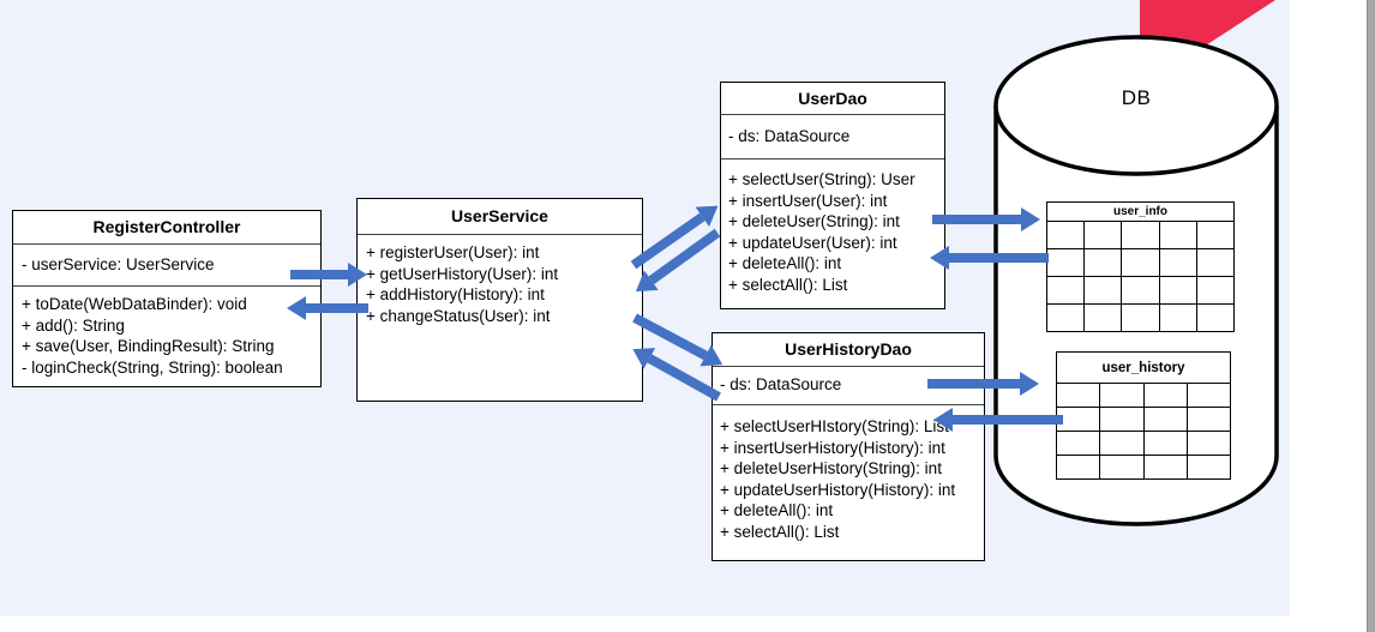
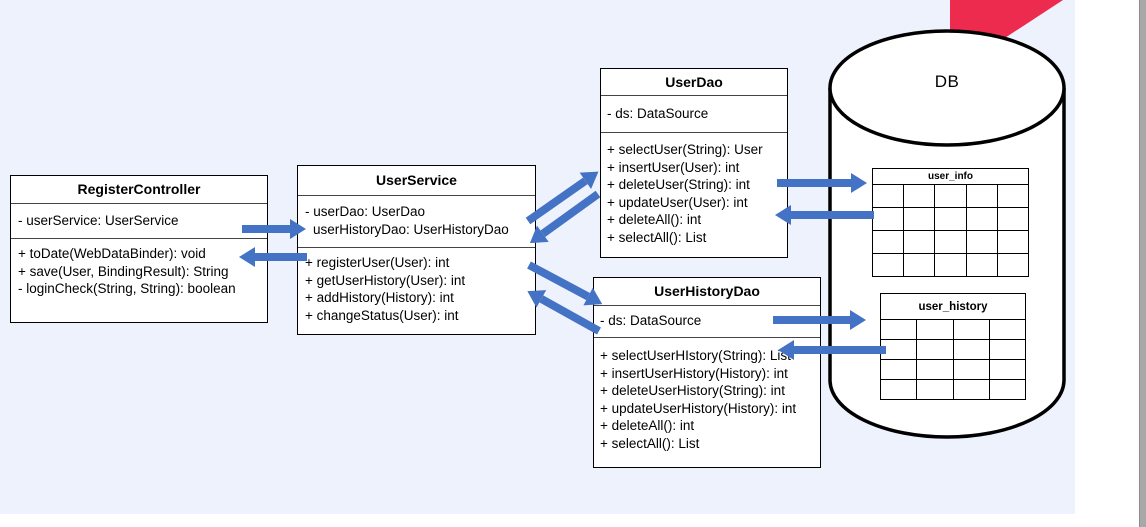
  DB
  RegisterController
  - userService: UserService
  + toDate(WebDataBinder): void
- + add(): String
  + save(User, BindingResult): String
  - loginCheck(String, String): boolean
  UserService
+ - userDao: UserDao
+ userHistoryDao: UserHistoryDao
  + registerUser(User): int
  + getUserHistory(User): int
  + addHistory(History): int
  + changeStatus(User): int
  UserDao
  - ds: DataSource
  + selectUser(String): User
  + insertUser(User): int
  + deleteUser(String): int
  + updateUser(User): int
  + deleteAll(): int
  + selectAll(): List
  UserHistoryDao
  - ds: DataSource
  + selectUserHIstory(String): List
  + insertUserHistory(History): int
  + deleteUserHistory(String): int
  + updateUserHistory(History): int
  + deleteAll(): int
  + selectAll(): List
  user_info
  user_history
